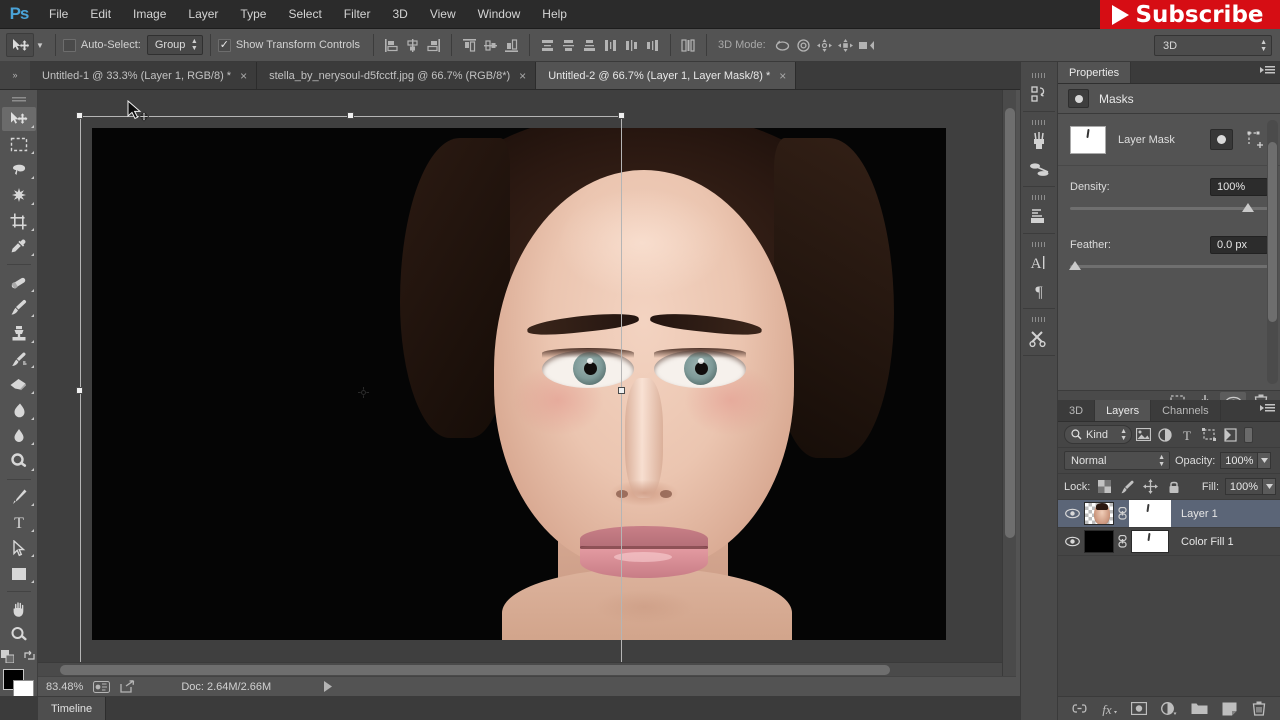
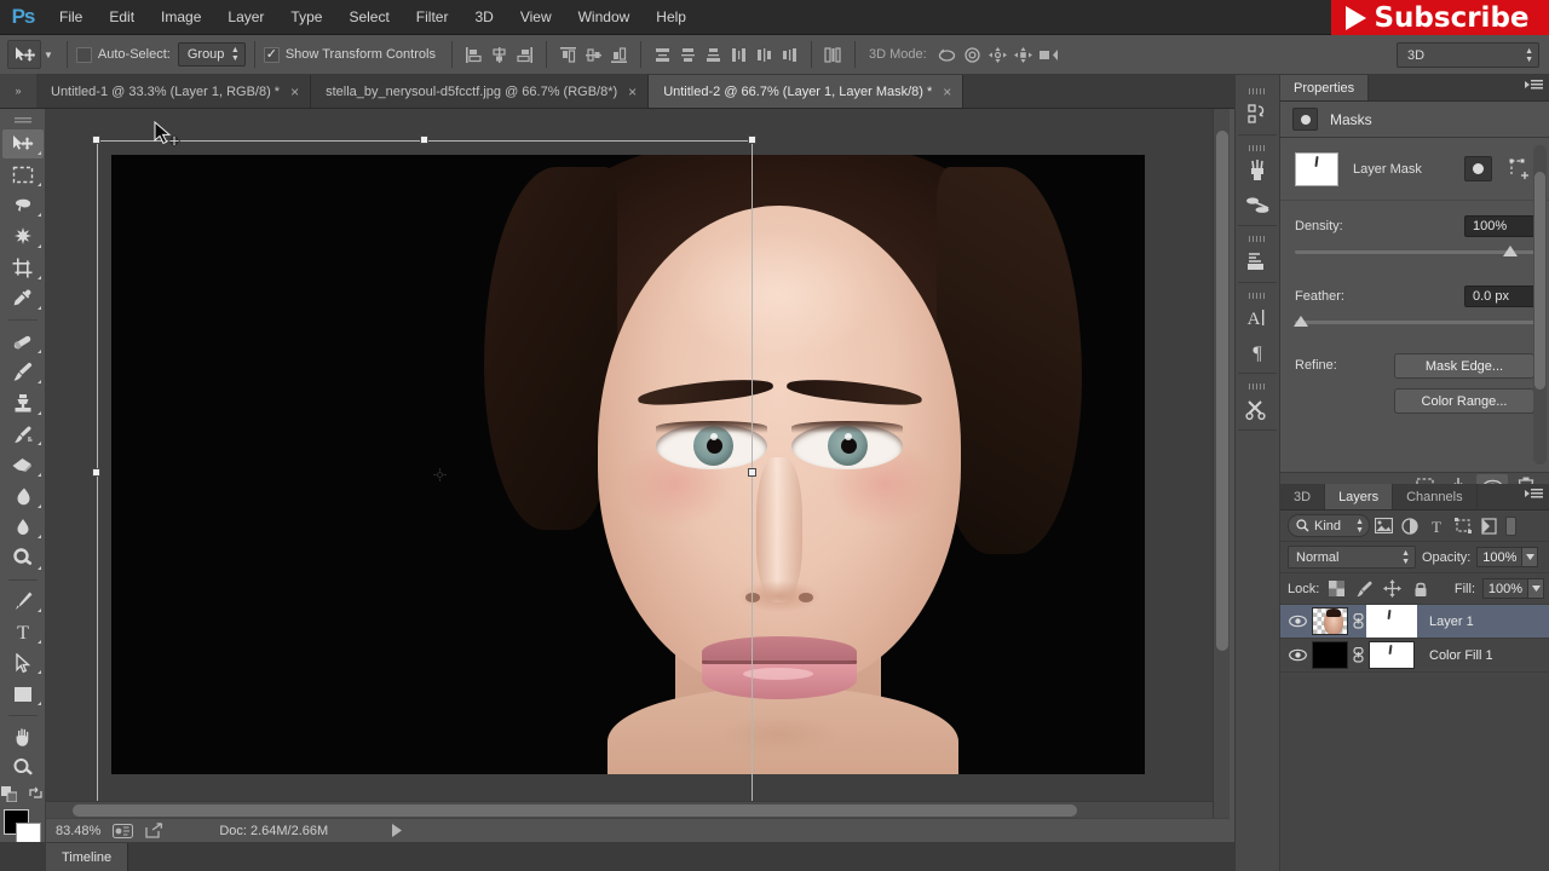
  Ps
  File
  Edit
  Image
  Layer
  Type
  Select
  Filter
  3D
  View
  Window
  Help
  Subscribe
  ▼
  Auto-Select:
  Group
  Show Transform Controls
  3D Mode:
  3D
  »
  Untitled-1 @ 33.3% (Layer 1, RGB/8) *
  ×
  stella_by_nerysoul-d5fcctf.jpg @ 66.7% (RGB/8*)
  ×
  Untitled-2 @ 66.7% (Layer 1, Layer Mask/8) *
  ×
  T
  83.48%
  Doc: 2.64M/2.66M
  Timeline
  A
  ¶
  Properties
  Masks
  Layer Mask
  Density:
  100%
  Feather:
  0.0 px
+ Refine:
+ Mask Edge...
+ Color Range...
  3D
  Layers
  Channels
  Kind
  T
  Normal
  Opacity:
  100%
  Lock:
  Fill:
  100%
  Layer 1
  Color Fill 1
- fx
